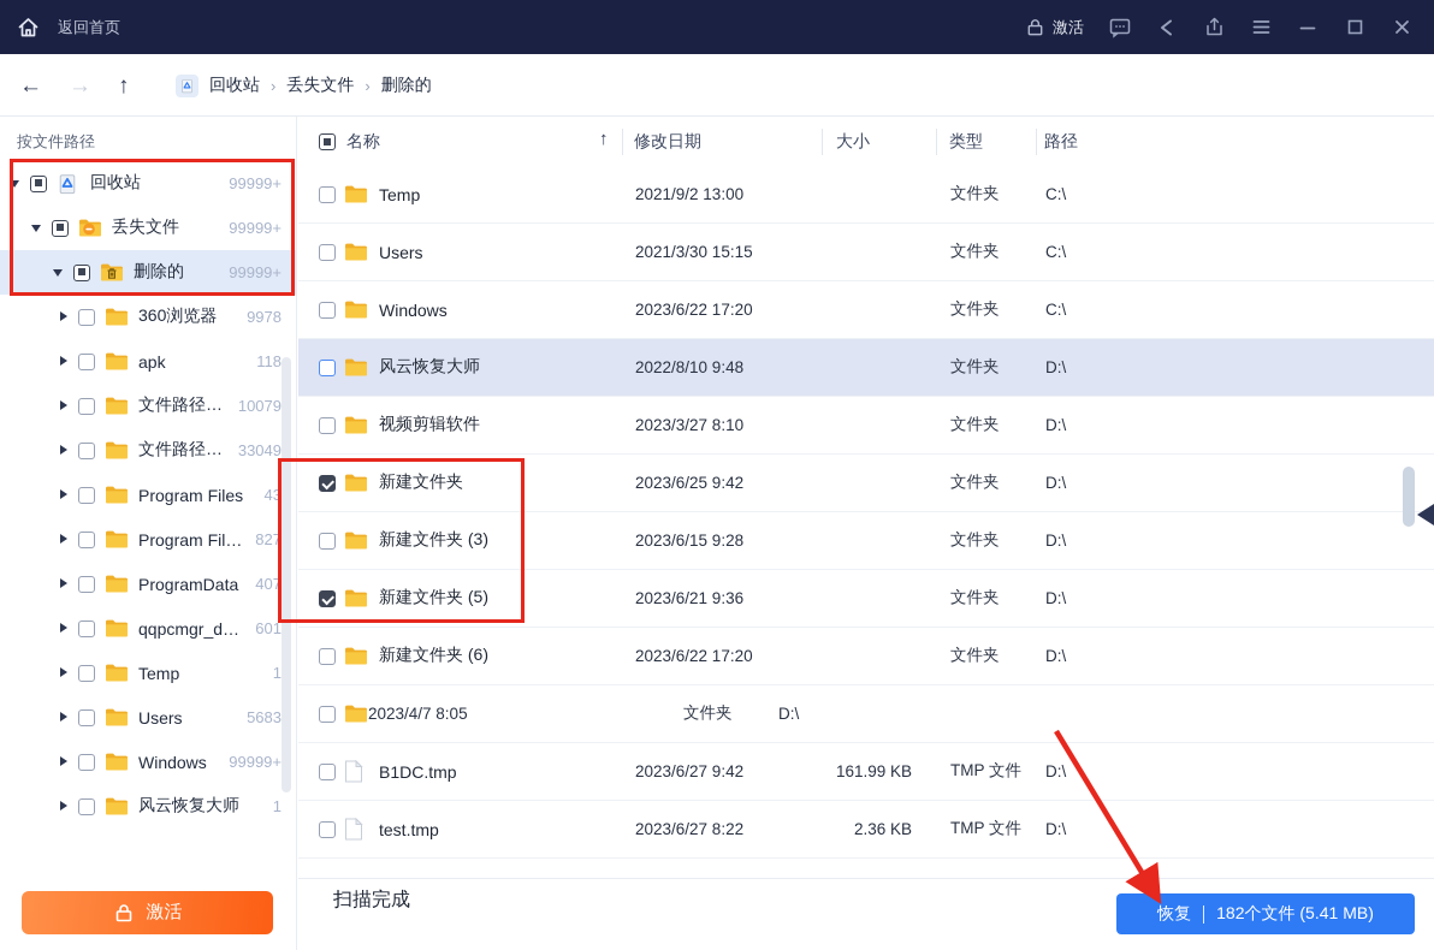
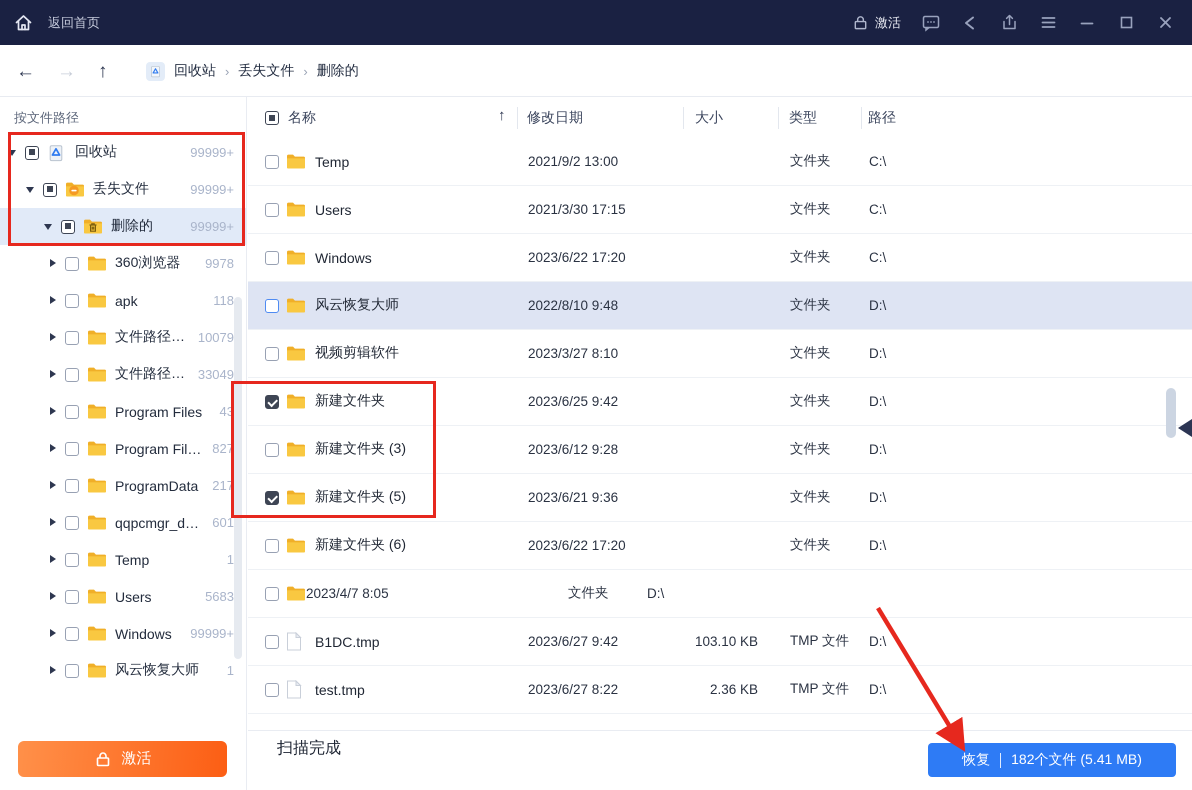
  返回首页
  激活
  ←
  →
  ↑
  回收站
  ›
  丢失文件
  ›
  删除的
  按文件路径
  回收站
  99999+
  丢失文件
  99999+
  删除的
  99999+
  360浏览器
  9978
  apk
  118
  文件路径丢
  10079
  文件路径丢
  33049
  Program Files
  43
  Program Files
  827
  ProgramData
- 407
+ 217
  qqpcmgr_docp
  601
  Temp
  1
  Users
  5683
  Windows
  99999+
  风云恢复大师
  1
  激活
  名称
  ↑
  修改日期
  大小
  类型
  路径
  Temp
  2021/9/2 13:00
  文件夹
  C:\
  Users
- 2021/3/30 15:15
+ 2021/3/30 17:15
  文件夹
  C:\
  Windows
  2023/6/22 17:20
  文件夹
  C:\
  风云恢复大师
  2022/8/10 9:48
  文件夹
  D:\
  视频剪辑软件
  2023/3/27 8:10
  文件夹
  D:\
  新建文件夹
  2023/6/25 9:42
  文件夹
  D:\
  新建文件夹 (3)
- 2023/6/15 9:28
+ 2023/6/12 9:28
  文件夹
  D:\
  新建文件夹 (5)
  2023/6/21 9:36
  文件夹
  D:\
  新建文件夹 (6)
  2023/6/22 17:20
  文件夹
  D:\
  2023/4/7 8:05
  文件夹
  D:\
  B1DC.tmp
  2023/6/27 9:42
- 161.99 KB
+ 103.10 KB
  TMP 文件
  D:\
  test.tmp
  2023/6/27 8:22
  2.36 KB
  TMP 文件
  D:\
  扫描完成
  恢复
  182个文件 (5.41 MB)
